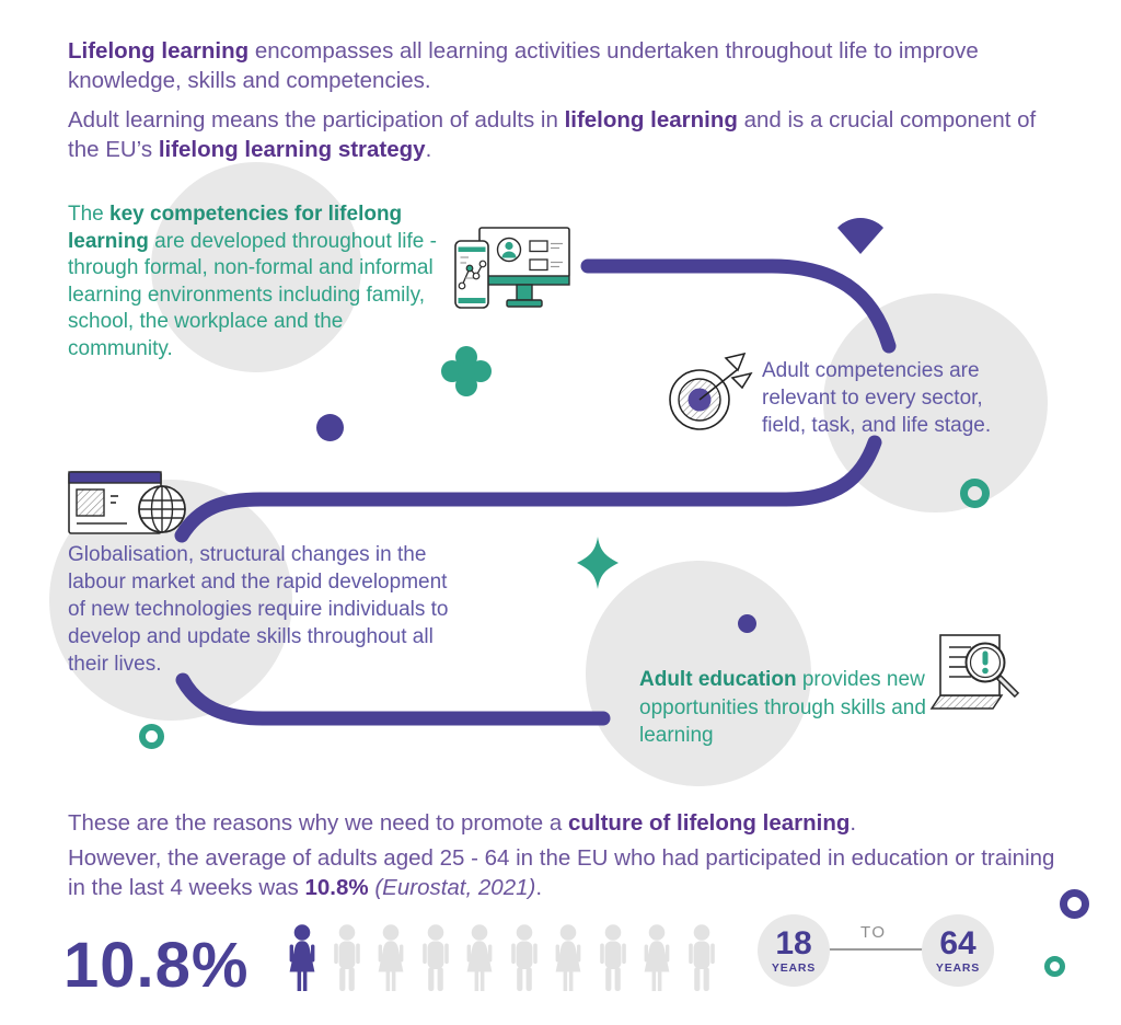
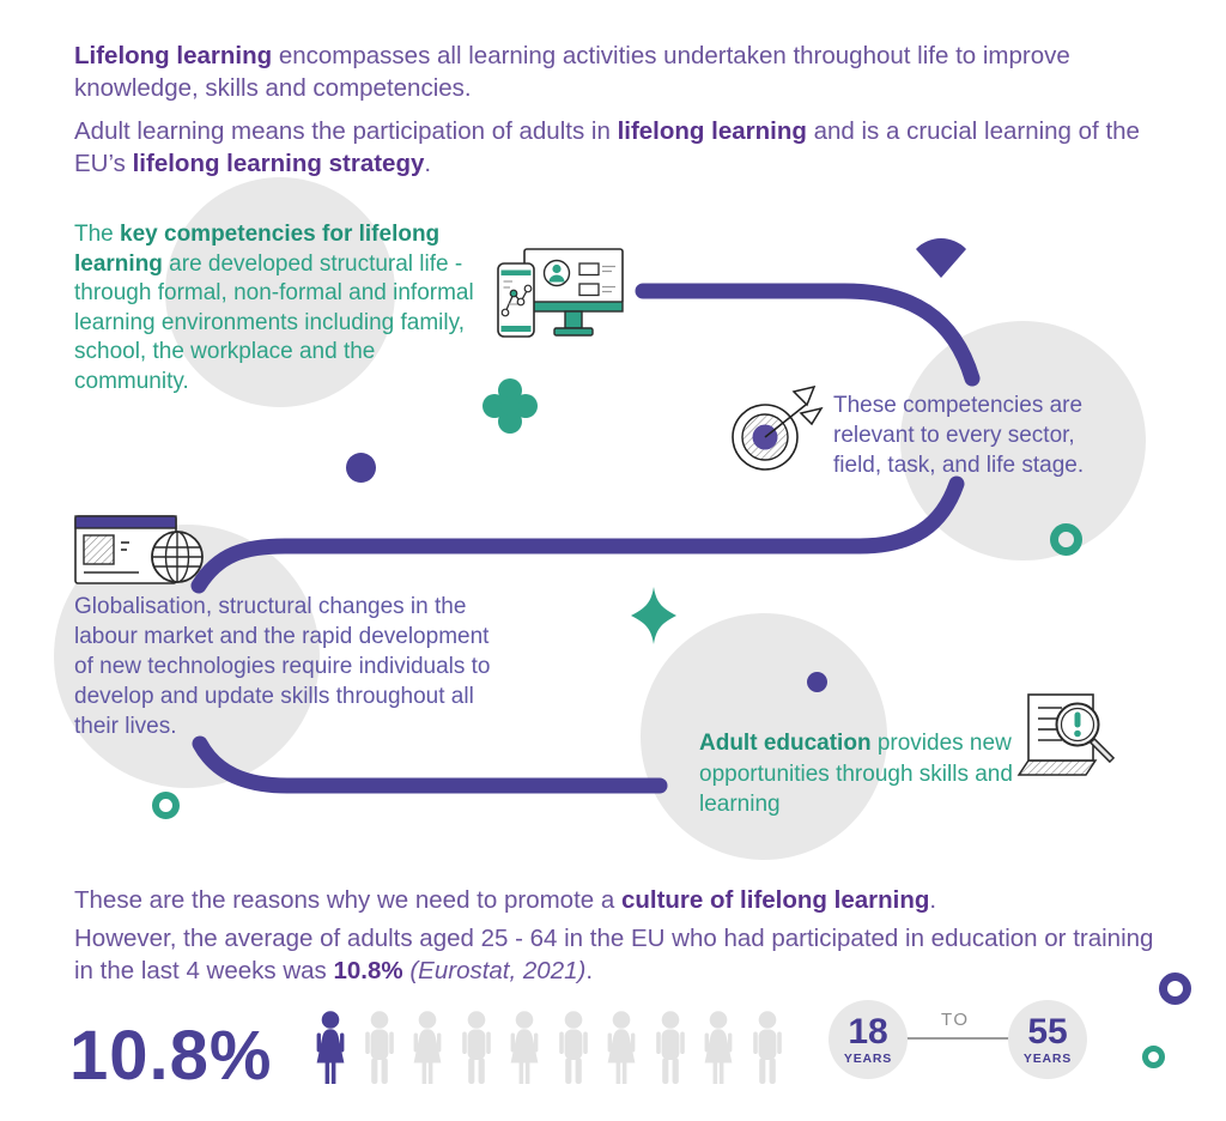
  Lifelong learning encompasses all learning activities undertaken throughout life to improve knowledge, skills and competencies.
- Adult learning means the participation of adults in lifelong learning and is a crucial component of the EU’s lifelong learning strategy.
+ Adult learning means the participation of adults in lifelong learning and is a crucial learning of the EU’s lifelong learning strategy.
- The key competencies for lifelong learning are developed throughout life - through formal, non-formal and informal learning environments including family, school, the workplace and the community.
+ The key competencies for lifelong learning are developed structural life - through formal, non-formal and informal learning environments including family, school, the workplace and the community.
- Adult competencies are relevant to every sector, field, task, and life stage.
+ These competencies are relevant to every sector, field, task, and life stage.
  Globalisation, structural changes in the labour market and the rapid development of new technologies require individuals to develop and update skills throughout all their lives.
  Adult education provides new opportunities through skills and learning
  These are the reasons why we need to promote a culture of lifelong learning.
  However, the average of adults aged 25 - 64 in the EU who had participated in education or training in the last 4 weeks was 10.8% (Eurostat, 2021).
  10.8%
  TO
  18
  YEARS
- 64
+ 55
  YEARS
